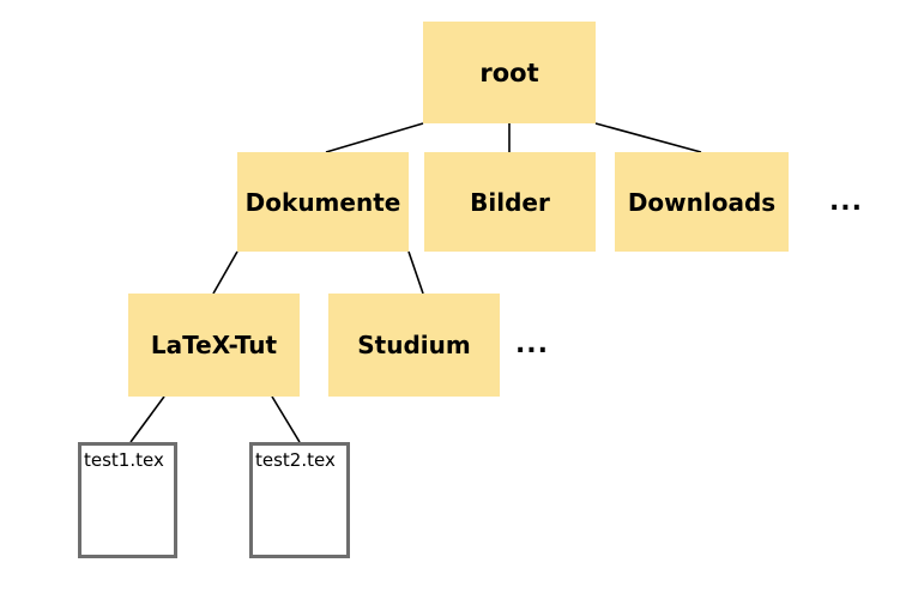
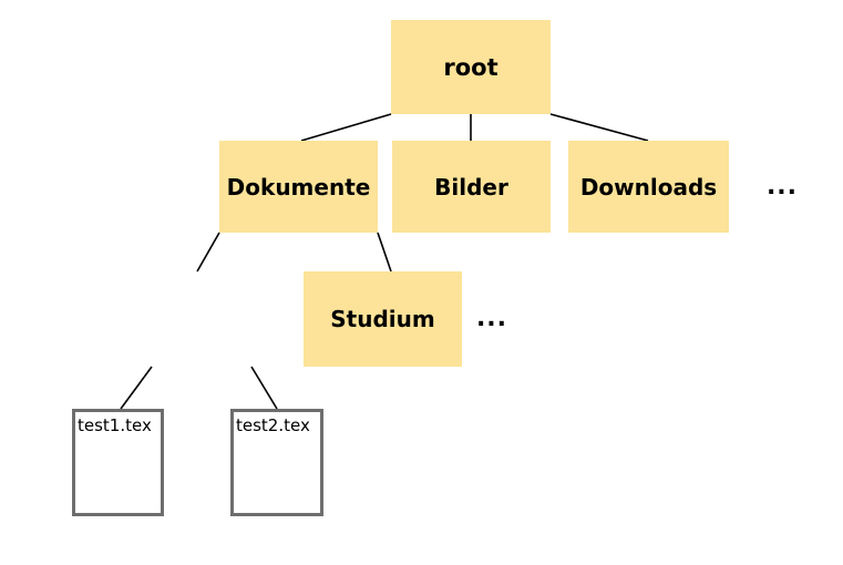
  root
  Dokumente
  Bilder
  Downloads
  ...
- LaTeX-Tut
  Studium
  ...
  test1.tex
  test2.tex
